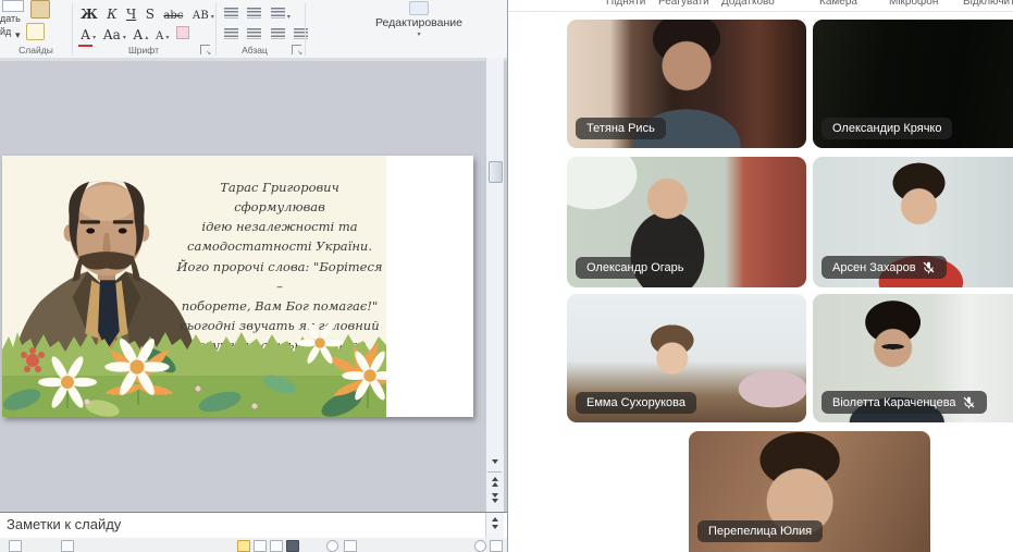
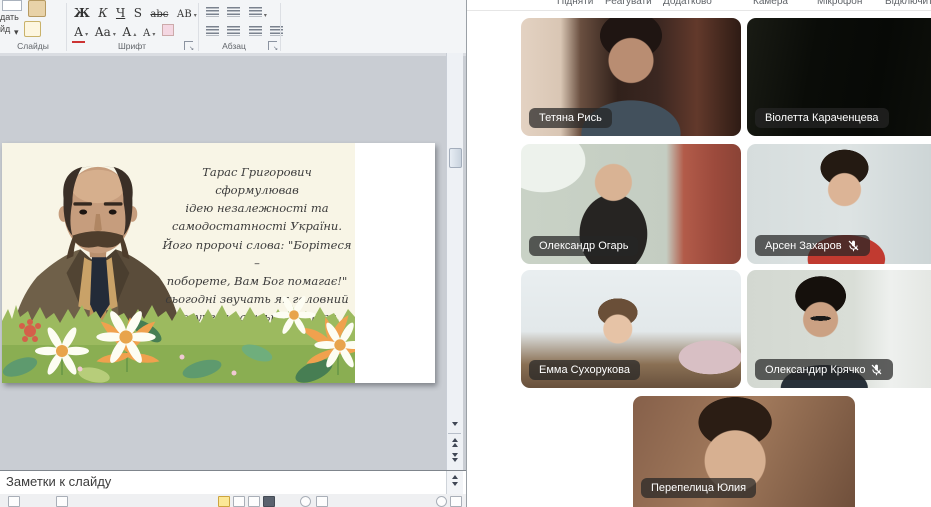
  дать
  йд
  ▾
  Слайды
  Ж К Ч S abc АВ
  Шрифт
  Абзац
- Редактирование
  Тарас Григорович сформулював
  ідею незалежності та
  самодостатності України.
  Його пророчі слова: "Борітеся –
  поборете, Вам Бог помагає!"
  сьогодні звучать я гловний
  Заметки к слайду
  Підняти
  Реагувати
  Додатково
  Камера
  Мікрофон
  Тетяна Рись
- Олександир Крячко
+ Віолетта Караченцева
  Олександр Огарь
  Арсен Захаров
  Емма Сухорукова
- Віолетта Караченцева
+ Олександир Крячко
  Перепелица Юлия
